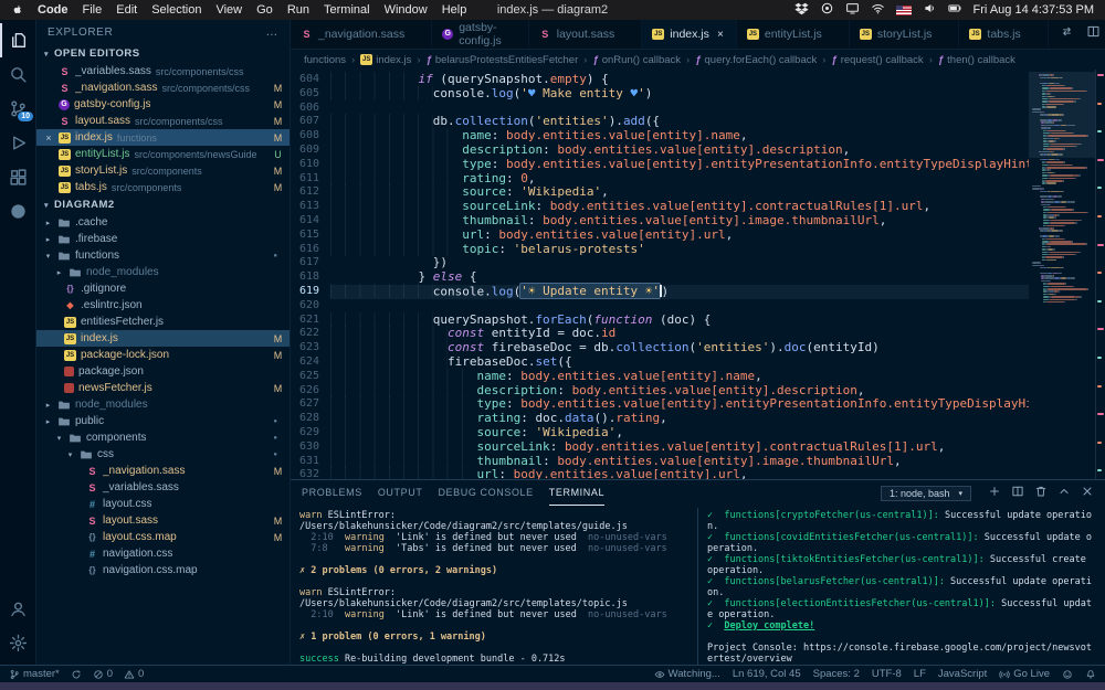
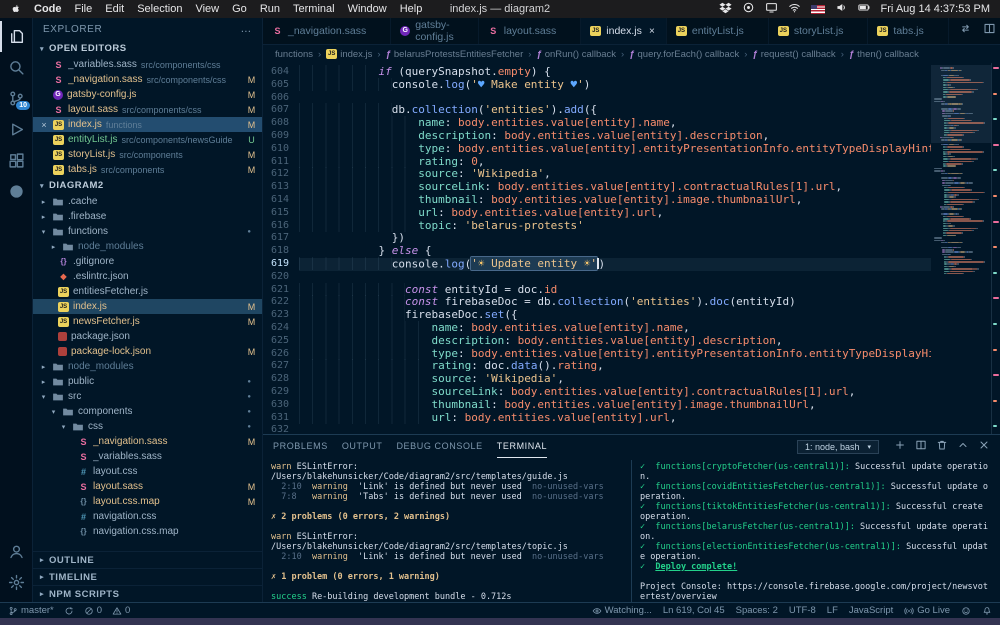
  Code
  File
  Edit
  Selection
  View
  Go
  Run
  Terminal
  Window
  Help
  index.js — diagram2
  Fri Aug 14 4:37:53 PM
  EXPLORER
  …
  OPEN EDITORS
  S
  _variables.sass
  src/components/css
  S
  _navigation.sass
  src/components/css
  M
  gatsby-config.js
  M
  S
  layout.sass
  src/components/css
  M
  ×
  index.js
  functions
  M
  entityList.js
  src/components/newsGuide
  U
  storyList.js
  src/components
  M
  tabs.js
  src/components
  M
  DIAGRAM2
  .cache
  .firebase
  functions
  node_modules
  {}
  .gitignore
  ◆
  .eslintrc.json
  entitiesFetcher.js
  index.js
  M
- package-lock.json
+ newsFetcher.js
  M
  package.json
- newsFetcher.js
+ package-lock.json
  M
  node_modules
  public
+ src
  components
  css
  S
  _navigation.sass
  M
  S
  _variables.sass
  #
  layout.css
  S
  layout.sass
  M
  {}
  layout.css.map
  M
  #
  navigation.css
  {}
  navigation.css.map
+ OUTLINE
+ TIMELINE
+ NPM SCRIPTS
  S
  _navigation.sass
  gatsby-config.js
  S
  layout.sass
  index.js
  ×
  entityList.js
  storyList.js
  tabs.js
  functions
  ›
  index.js
  ›
  ƒ
  belarusProtestsEntitiesFetcher
  ›
  ƒ
  onRun() callback
  ›
  ƒ
  query.forEach() callback
  ›
  ƒ
  request() callback
  ›
  ƒ
  then() callback
  604
  605
  606
  607
  608
  609
  610
  611
  612
  613
  614
  615
  616
  617
  618
  619
  620
  621
  622
  623
  624
  625
  626
  627
  628
  629
  630
  631
  632
  if (querySnapshot.empty) {
  console.log('♥ Make entity ♥')
  db.collection('entities').add({
  name: body.entities.value[entity].name,
  description: body.entities.value[entity].description,
  type: body.entities.value[entity].entityPresentationInfo.entityTypeDisplayHin
  rating: 0,
  source: 'Wikipedia',
  sourceLink: body.entities.value[entity].contractualRules[1].url,
  thumbnail: body.entities.value[entity].image.thumbnailUrl,
  url: body.entities.value[entity].url,
  topic: 'belarus-protests'
  })
  } else {
  console.log('☀ Update entity ☀')
- querySnapshot.forEach(function (doc) {
  const entityId = doc.id
  const firebaseDoc = db.collection('entities').doc(entityId)
  firebaseDoc.set({
  name: body.entities.value[entity].name,
  description: body.entities.value[entity].description,
  type: body.entities.value[entity].entityPresentationInfo.entityTypeDisplayH
  rating: doc.data().rating,
  source: 'Wikipedia',
  sourceLink: body.entities.value[entity].contractualRules[1].url,
  thumbnail: body.entities.value[entity].image.thumbnailUrl,
  url: body.entities.value[entity].url,
  PROBLEMS
  OUTPUT
  DEBUG CONSOLE
  TERMINAL
  1: node, bash
  warn ESLintError:
  /Users/blakehunsicker/Code/diagram2/src/templates/guide.js
  2:10 warning 'Link' is defined but never used no-unused-vars
  7:8 warning 'Tabs' is defined but never used no-unused-vars
  ✗ 2 problems (0 errors, 2 warnings)
  warn ESLintError:
  /Users/blakehunsicker/Code/diagram2/src/templates/topic.js
  2:10 warning 'Link' is defined but never used no-unused-vars
  ✗ 1 problem (0 errors, 1 warning)
  success Re-building development bundle - 0.712s
  ✓ functions[cryptoFetcher(us-central1)]: Successful update operation.
  ✓ functions[covidEntitiesFetcher(us-central1)]: Successful update operation.
  ✓ functions[tiktokEntitiesFetcher(us-central1)]: Successful create operation.
  ✓ functions[belarusFetcher(us-central1)]: Successful update operation.
  ✓ functions[electionEntitiesFetcher(us-central1)]: Successful update operation.
  ✓ Deploy complete!
  Project Console: https://console.firebase.google.com/project/newsvotertest/overview
  master*
  0
  0
  Watching...
  Ln 619, Col 45
  Spaces: 2
  UTF-8
  LF
  JavaScript
  Go Live
